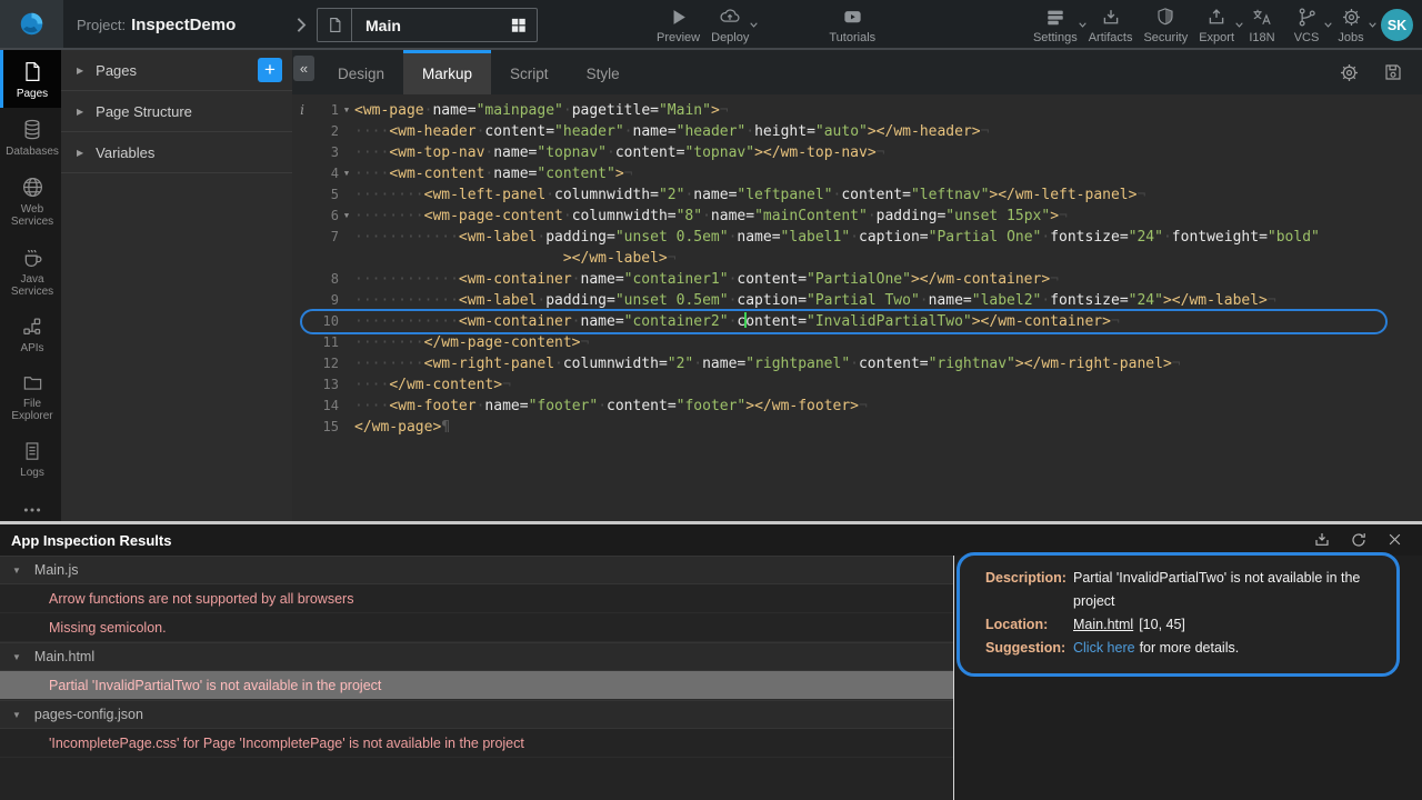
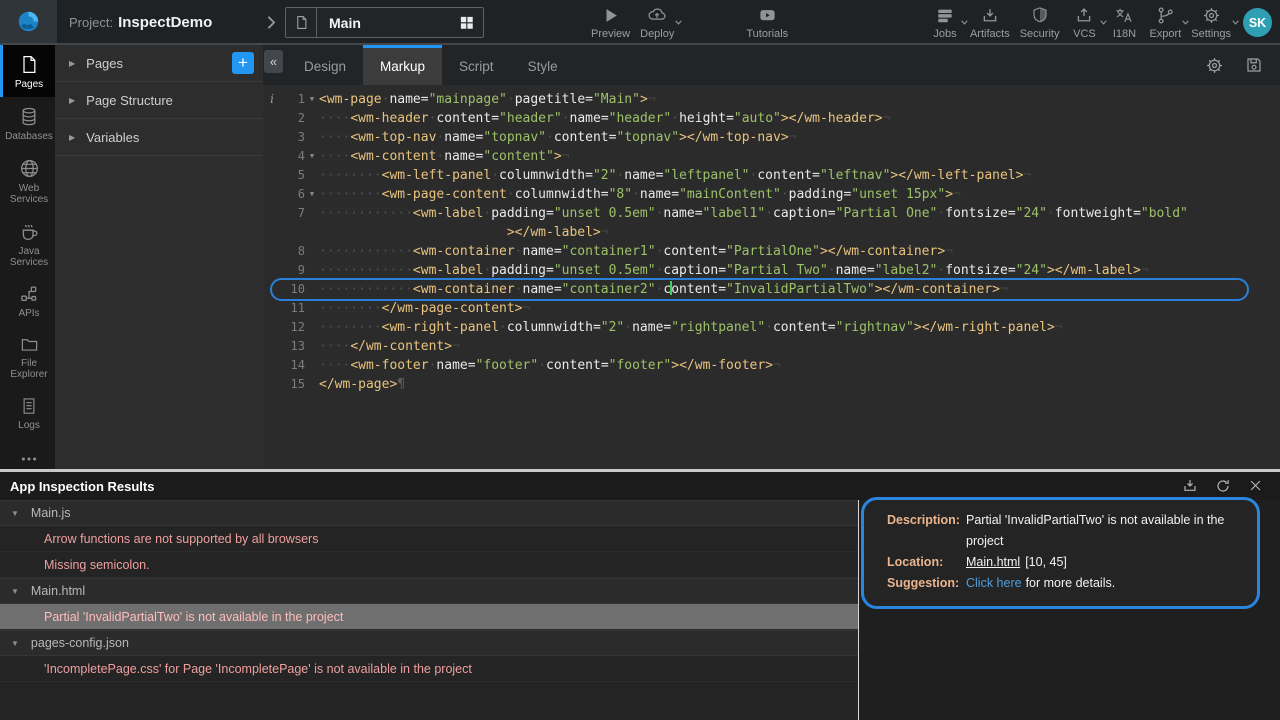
  Project: InspectDemo
  Main
  Preview
  Deploy
  Tutorials
- Settings
+ Jobs
  Artifacts
  Security
- Export
+ VCS
  I18N
- VCS
+ Export
- Jobs
+ Settings
  SK
  Pages
  Databases
  Web Services
  Java Services
  APIs
  File Explorer
  Logs
  ▶
  Pages
  +
  ▶
  Page Structure
  ▶
  Variables
  «
  Design
  Markup
  Script
  Style
  i
  1
  ▼
  <wm-page·name="mainpage"·pagetitle="Main">¬
  2
  ····<wm-header·content="header"·name="header"·height="auto"></wm-header>
  3
  ····<wm-top-nav·name="topnav"·content="topnav"></wm-top-nav>¬
  4
  ▼
  ····<wm-content·name="content">¬
  5
  ········<wm-left-panel·columnwidth="2"·name="leftpanel"·content="leftnav"></wm-left-panel>
  6
  ▼
  ········<wm-page-content·columnwidth="8"·name="mainContent"·padding="unset 15px">
  7
  ············<wm-label·padding="unset 0.5em"·name="label1"·caption="Partial One"·fontsize="24"·fontweight="bold"
  ></wm-label>¬
  8
  ············<wm-container·name="container1"·content="PartialOne"></wm-container>
  9
  ············<wm-label·padding="unset 0.5em"·caption="Partial Two"·name="label2"·fontsize="24"></wm-label>¬
  10
  ············<wm-container·name="container2"·content="InvalidPartialTwo"></wm-container>
  11
  ········</wm-page-content>
  12
  ········<wm-right-panel·columnwidth="2"·name="rightpanel"·content="rightnav"></wm-right-panel>¬
  13
  ····</wm-content>
  14
  ····<wm-footer·name="footer"·content="footer"></wm-footer>
  15
  </wm-page>¶
  App Inspection Results
  ▼
  Main.js
  Arrow functions are not supported by all browsers
  Missing semicolon.
  ▼
  Main.html
  Partial 'InvalidPartialTwo' is not available in the project
  ▼
  pages-config.json
  'IncompletePage.css' for Page 'IncompletePage' is not available in the project
  Description:
  Partial 'InvalidPartialTwo' is not available in the project
  Location:
  Main.html
  [10, 45]
  Suggestion:
  Click here
  for more details.
